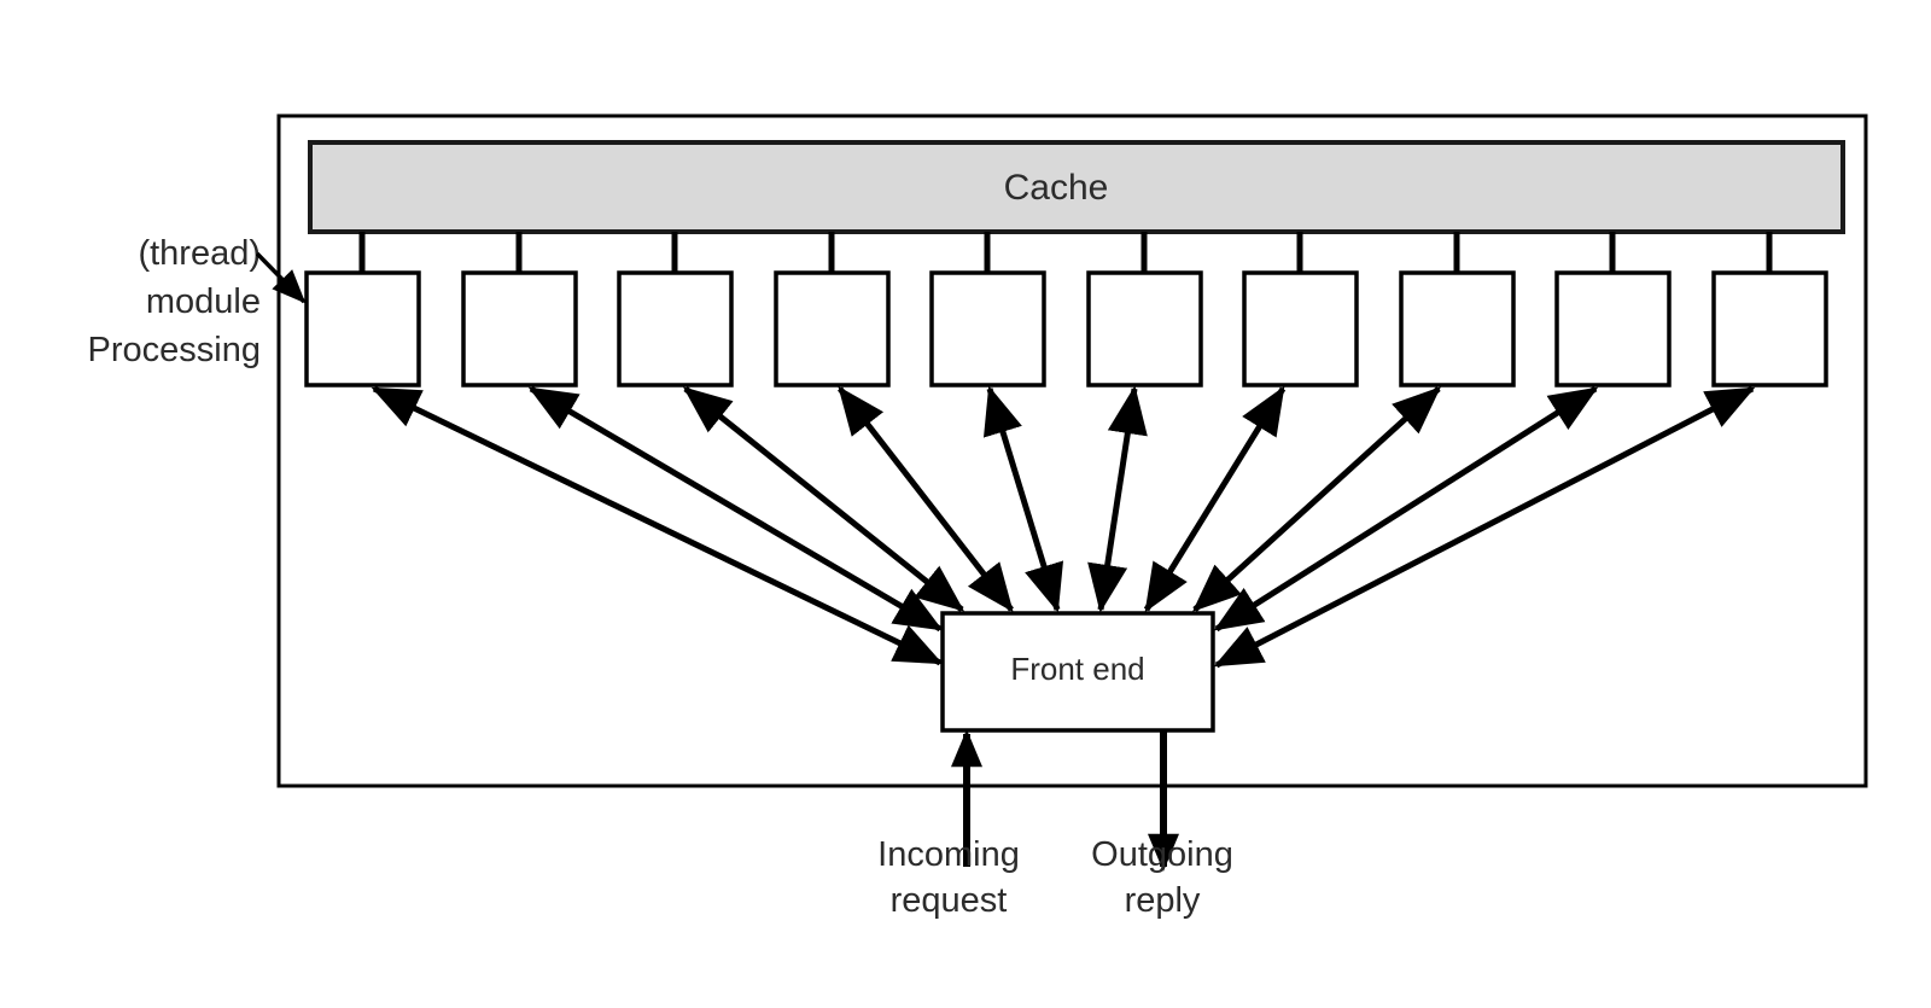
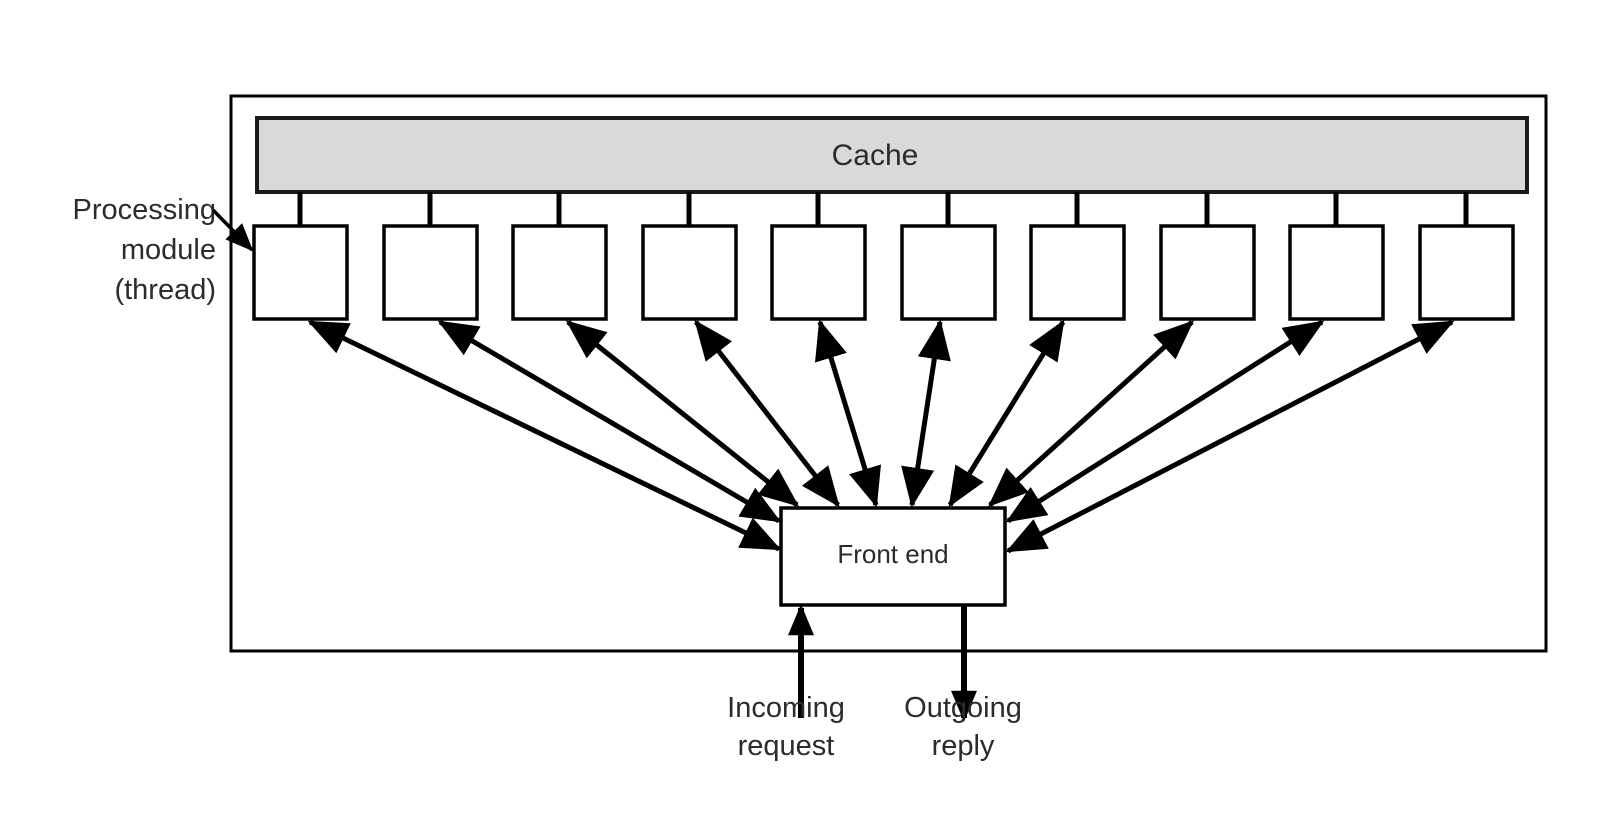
  Cache
  Front end
- (thread)
+ Processing
  module
- Processing
+ (thread)
  Incoming
  request
  Outgoing
  reply
